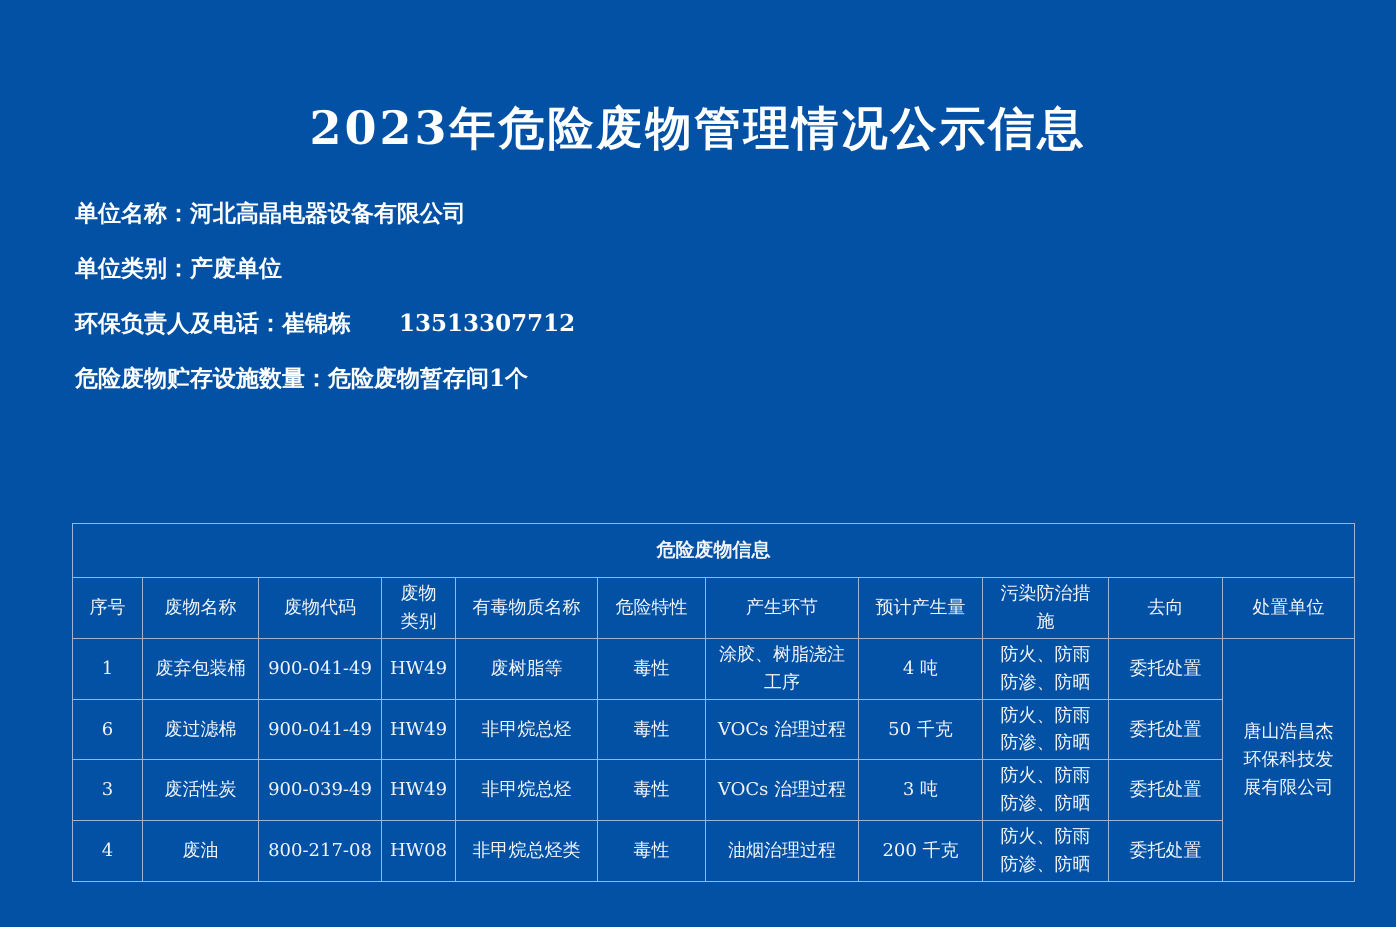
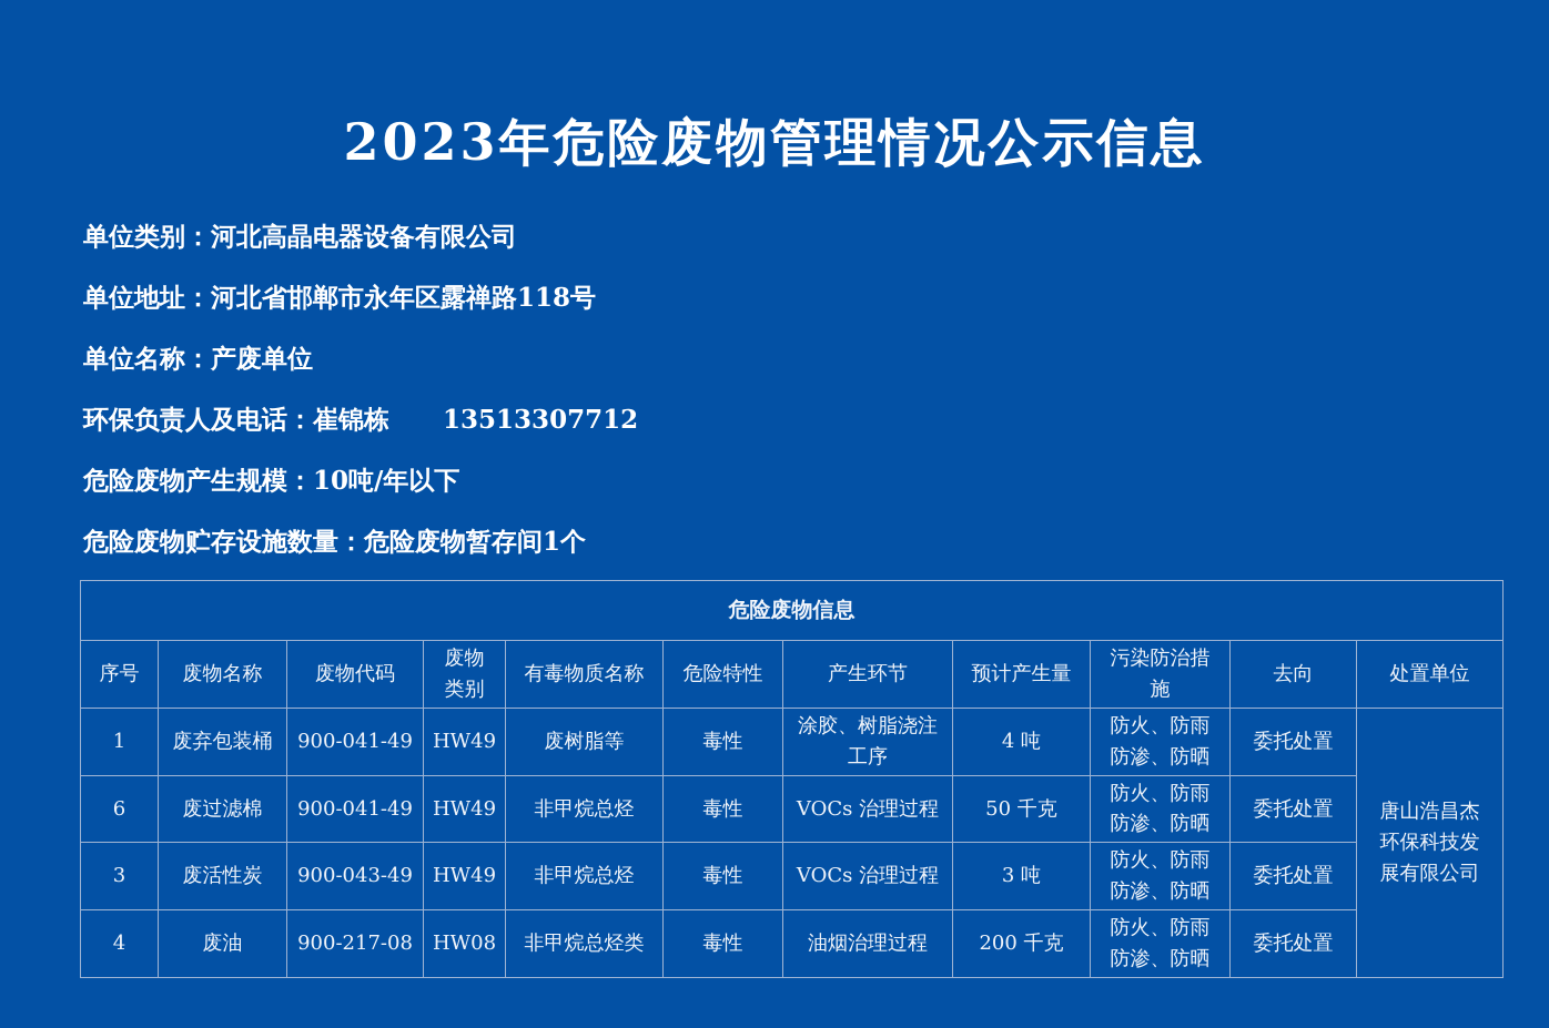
  2023年危险废物管理情况公示信息
- 单位名称：河北高晶电器设备有限公司
+ 单位类别：河北高晶电器设备有限公司
+ 单位地址：河北省邯郸市永年区露禅路118号
- 单位类别：产废单位
+ 单位名称：产废单位
  环保负责人及电话：崔锦栋 13513307712
+ 危险废物产生规模：10吨/年以下
  危险废物贮存设施数量：危险废物暂存间1个
  危险废物信息
  序号	废物名称	废物代码	废物 类别	有毒物质名称	危险特性	产生环节	预计产生量	污染防治措 施	去向	处置单位
  1	废弃包装桶	900-041-49	HW49	废树脂等	毒性	涂胶、树脂浇注 工序	4 吨	防火、防雨 防渗、防晒	委托处置	唐山浩昌杰 环保科技发 展有限公司
  6	废过滤棉	900-041-49	HW49	非甲烷总烃	毒性	VOCs 治理过程	50 千克	防火、防雨 防渗、防晒	委托处置
- 3	废活性炭	900-039-49	HW49	非甲烷总烃	毒性	VOCs 治理过程	3 吨	防火、防雨 防渗、防晒	委托处置
+ 3	废活性炭	900-043-49	HW49	非甲烷总烃	毒性	VOCs 治理过程	3 吨	防火、防雨 防渗、防晒	委托处置
- 4	废油	800-217-08	HW08	非甲烷总烃类	毒性	油烟治理过程	200 千克	防火、防雨 防渗、防晒	委托处置
+ 4	废油	900-217-08	HW08	非甲烷总烃类	毒性	油烟治理过程	200 千克	防火、防雨 防渗、防晒	委托处置
